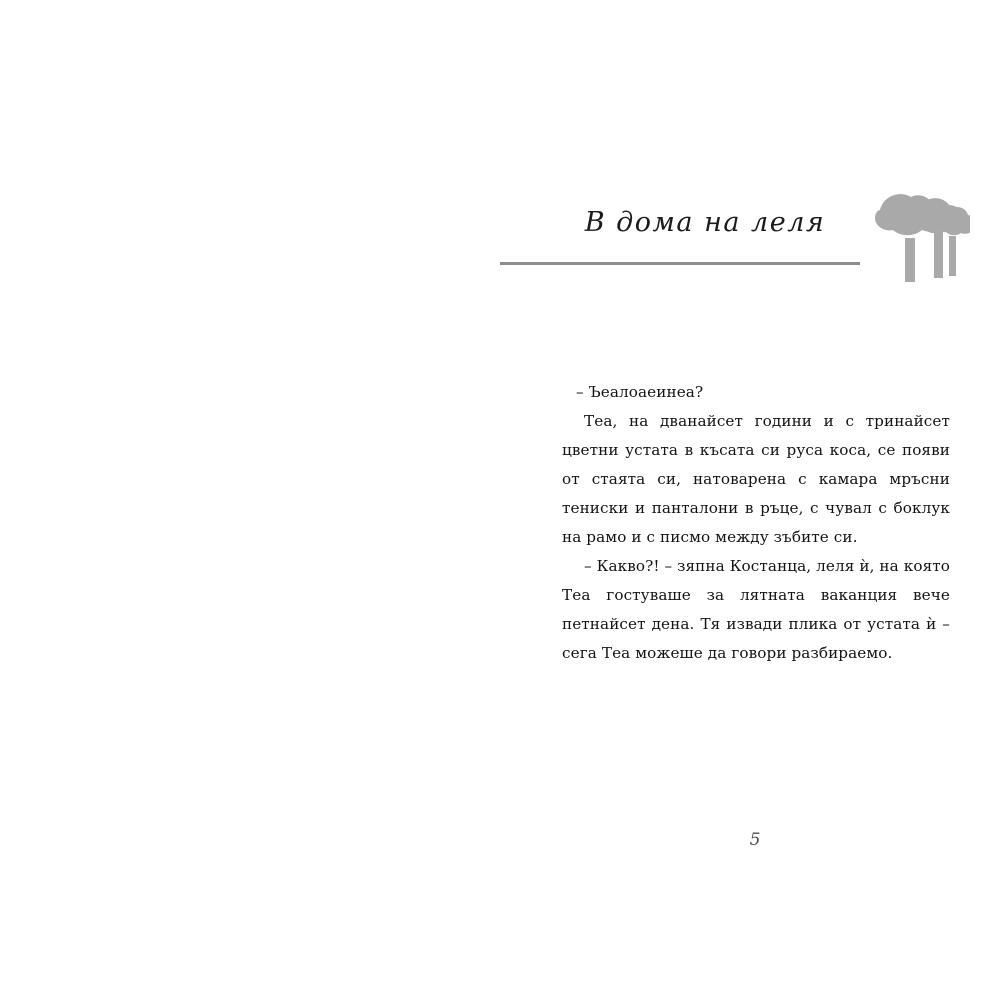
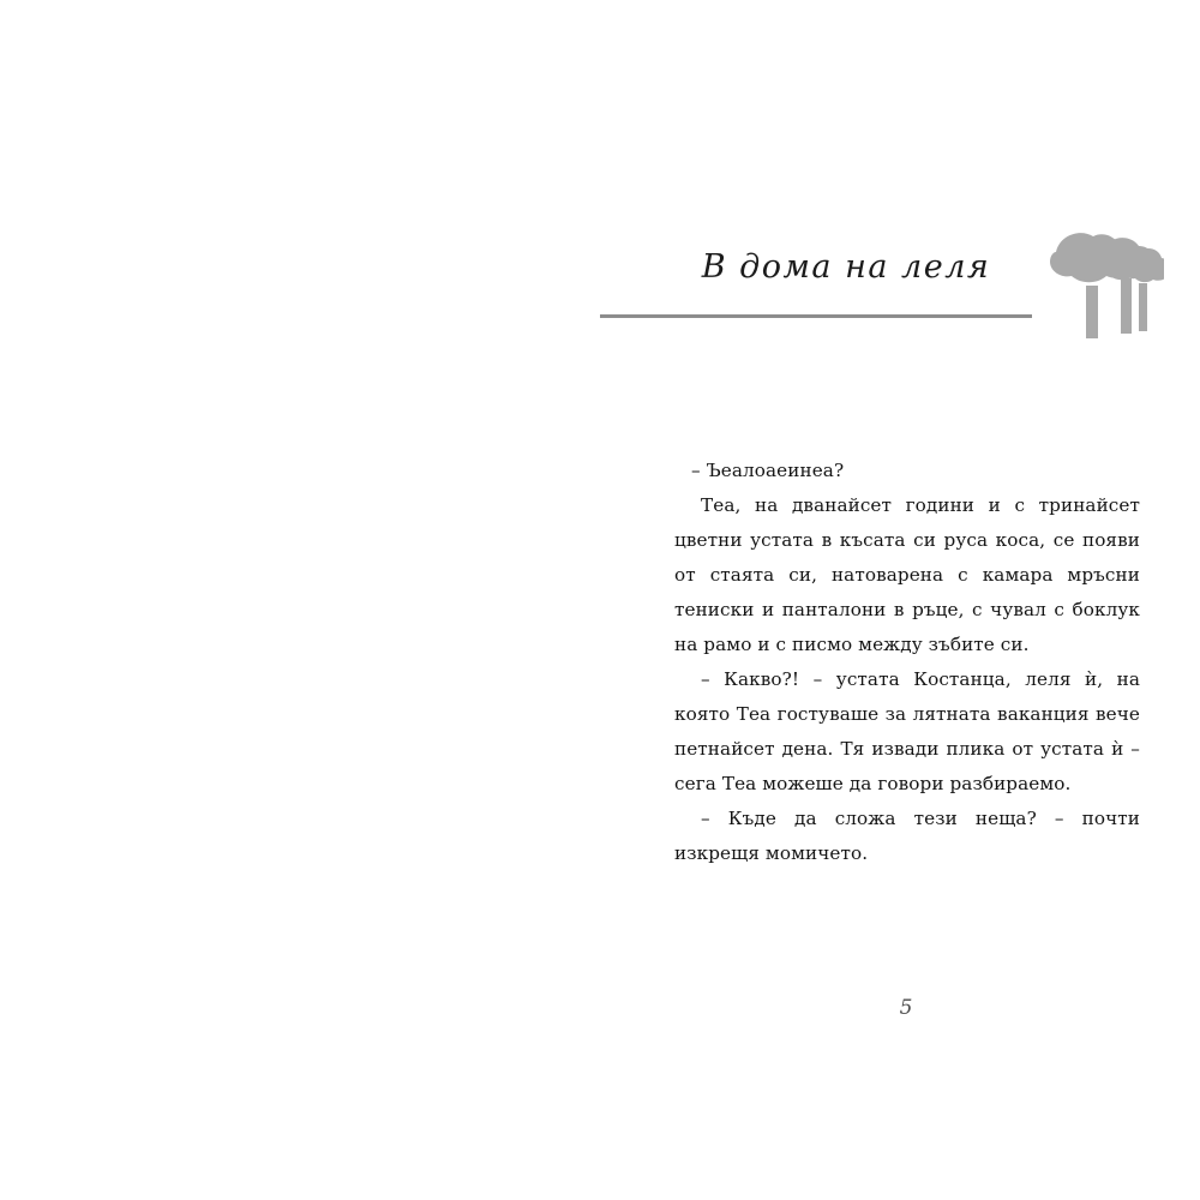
  В дома на леля
  – Ъеалоаеинеа?
  Теа, на дванайсет години и с тринайсет цветни устата в късата си руса коса, се появи от стаята си, натоварена с камара мръсни тениски и панталони в ръце, с чувал с боклук на рамо и с писмо между зъбите си.
- – Какво?! – зяпна Костанца, леля ѝ, на която Теа гостуваше за лятната ваканция вече петнайсет дена. Тя извади плика от устата ѝ – сега Теа можеше да говори разбираемо.
+ – Какво?! – устата Костанца, леля ѝ, на която Теа гостуваше за лятната ваканция вече петнайсет дена. Тя извади плика от устата ѝ – сега Теа можеше да говори разбираемо.
+ – Къде да сложа тези неща? – почти изкрещя момичето.
  5
